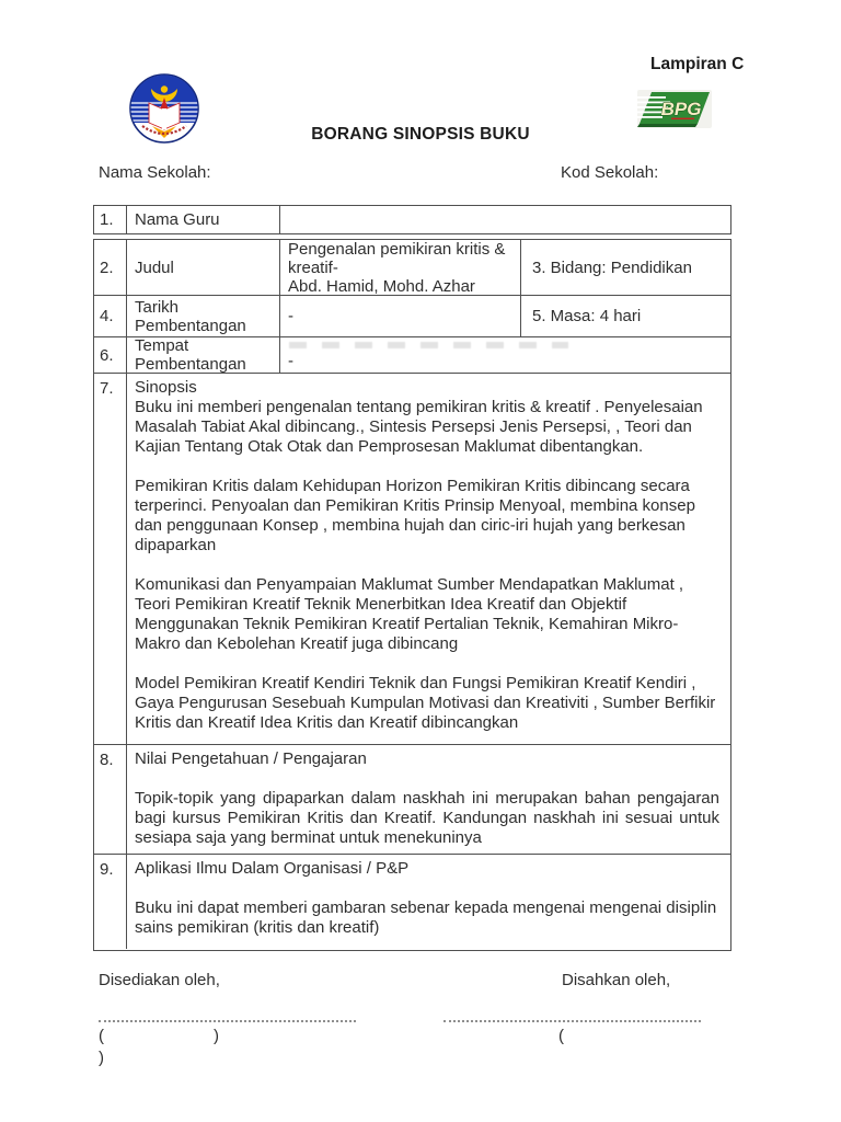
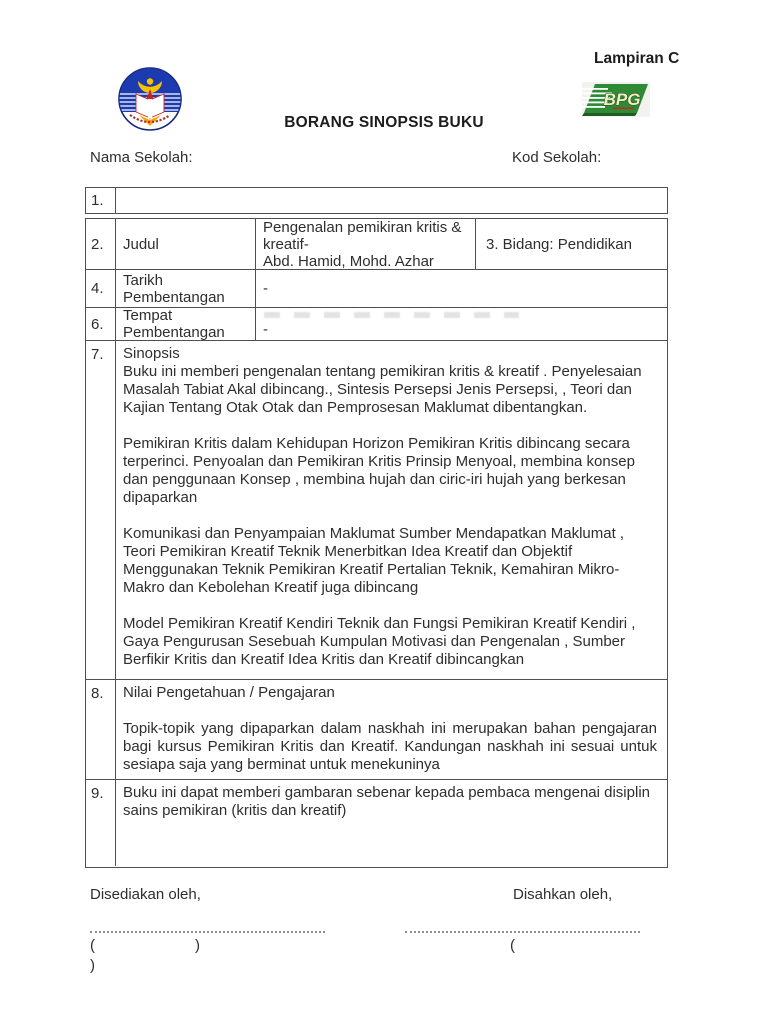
  Lampiran C
  BORANG SINOPSIS BUKU
  BPG
  Nama Sekolah:
  Kod Sekolah:
  1.
- Nama Guru
  2.
  Judul
  Pengenalan pemikiran kritis &
  kreatif-
  Abd. Hamid, Mohd. Azhar
  3. Bidang: Pendidikan
  4.
  Tarikh
  Pembentangan
  -
- 5. Masa: 4 hari
  6.
  Tempat
  Pembentangan
  -
  7.
  Sinopsis
  Buku ini memberi pengenalan tentang pemikiran kritis & kreatif . Penyelesaian Masalah Tabiat Akal dibincang., Sintesis Persepsi Jenis Persepsi, , Teori dan Kajian Tentang Otak Otak dan Pemprosesan Maklumat dibentangkan.
  Pemikiran Kritis dalam Kehidupan Horizon Pemikiran Kritis dibincang secara terperinci. Penyoalan dan Pemikiran Kritis Prinsip Menyoal, membina konsep dan penggunaan Konsep , membina hujah dan ciric-iri hujah yang berkesan dipaparkan
  Komunikasi dan Penyampaian Maklumat Sumber Mendapatkan Maklumat , Teori Pemikiran Kreatif Teknik Menerbitkan Idea Kreatif dan Objektif Menggunakan Teknik Pemikiran Kreatif Pertalian Teknik, Kemahiran Mikro-Makro dan Kebolehan Kreatif juga dibincang
- Model Pemikiran Kreatif Kendiri Teknik dan Fungsi Pemikiran Kreatif Kendiri , Gaya Pengurusan Sesebuah Kumpulan Motivasi dan Kreativiti , Sumber Berfikir Kritis dan Kreatif Idea Kritis dan Kreatif dibincangkan
+ Model Pemikiran Kreatif Kendiri Teknik dan Fungsi Pemikiran Kreatif Kendiri , Gaya Pengurusan Sesebuah Kumpulan Motivasi dan Pengenalan , Sumber Berfikir Kritis dan Kreatif Idea Kritis dan Kreatif dibincangkan
  8.
  Nilai Pengetahuan / Pengajaran
  Topik-topik yang dipaparkan dalam naskhah ini merupakan bahan pengajaran bagi kursus Pemikiran Kritis dan Kreatif. Kandungan naskhah ini sesuai untuk sesiapa saja yang berminat untuk menekuninya
  9.
- Aplikasi Ilmu Dalam Organisasi / P&P
- Buku ini dapat memberi gambaran sebenar kepada mengenai mengenai disiplin sains pemikiran (kritis dan kreatif)
+ Buku ini dapat memberi gambaran sebenar kepada pembaca mengenai disiplin sains pemikiran (kritis dan kreatif)
  Disediakan oleh,
  Disahkan oleh,
  ( )
  (
  )
